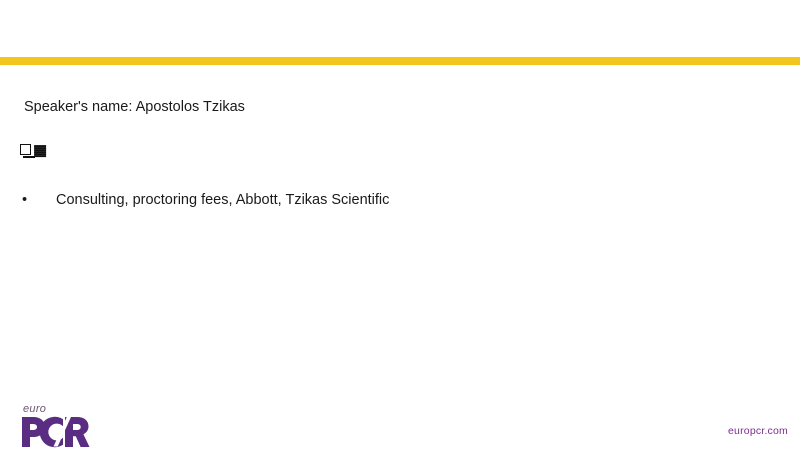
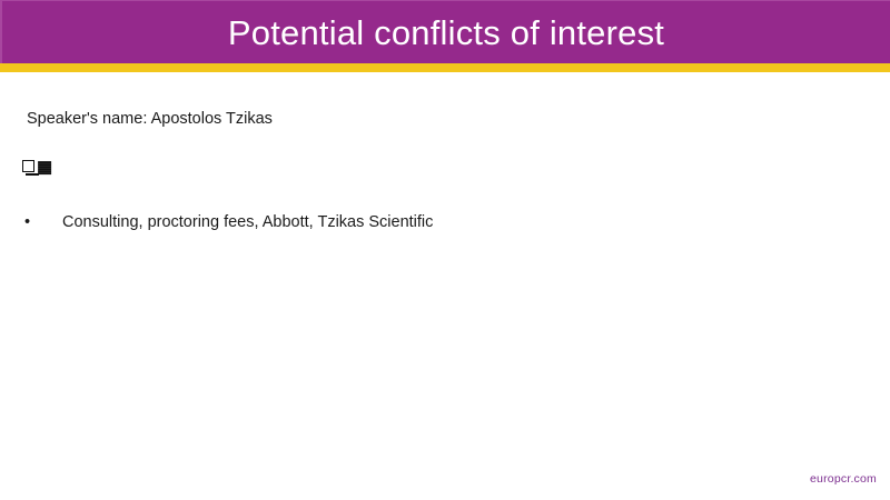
+ Potential conflicts of interest
  Speaker's name: Apostolos Tzikas
  •
  Consulting, proctoring fees, Abbott, Tzikas Scientific
- euro
  europcr.com
